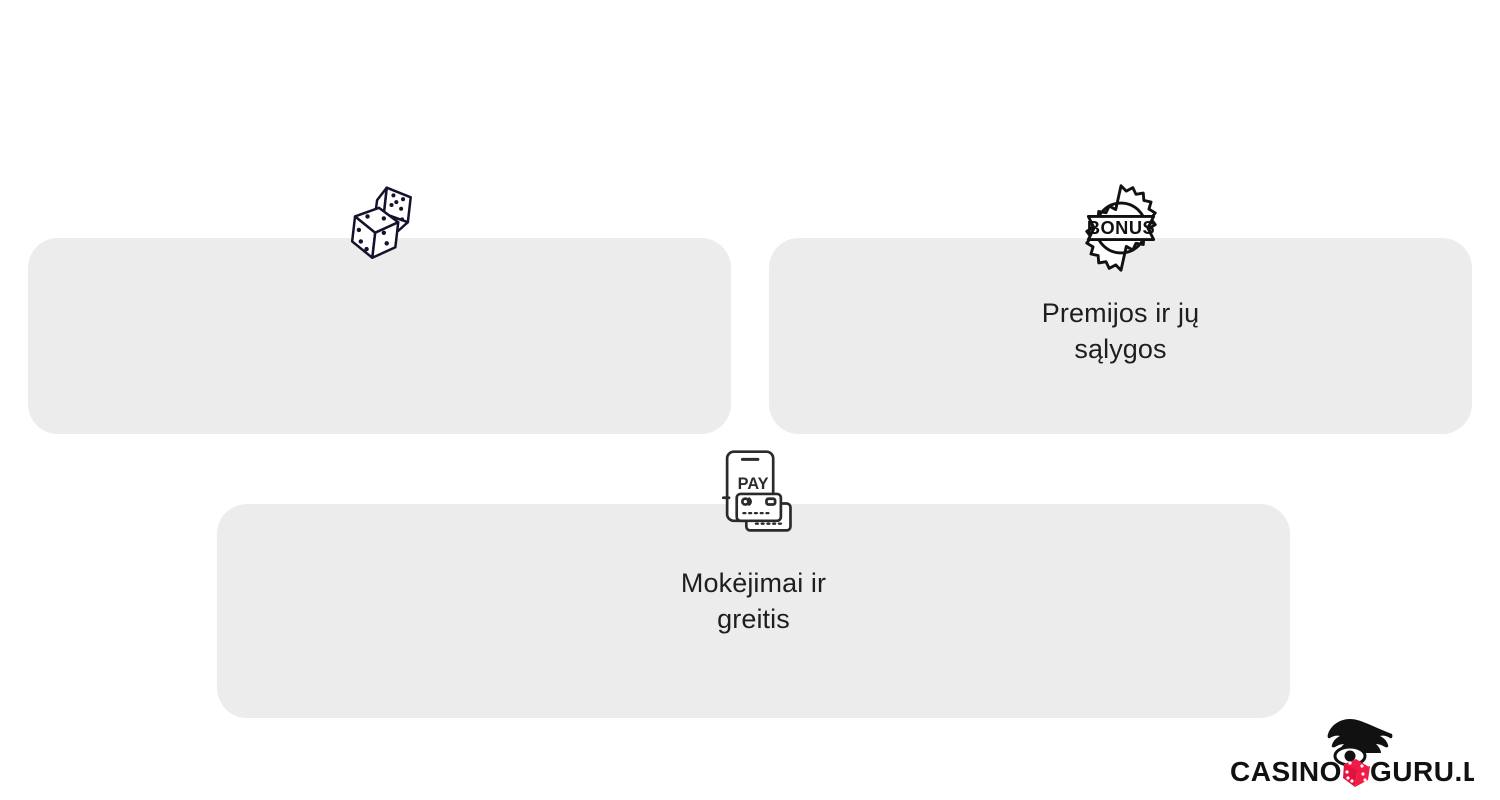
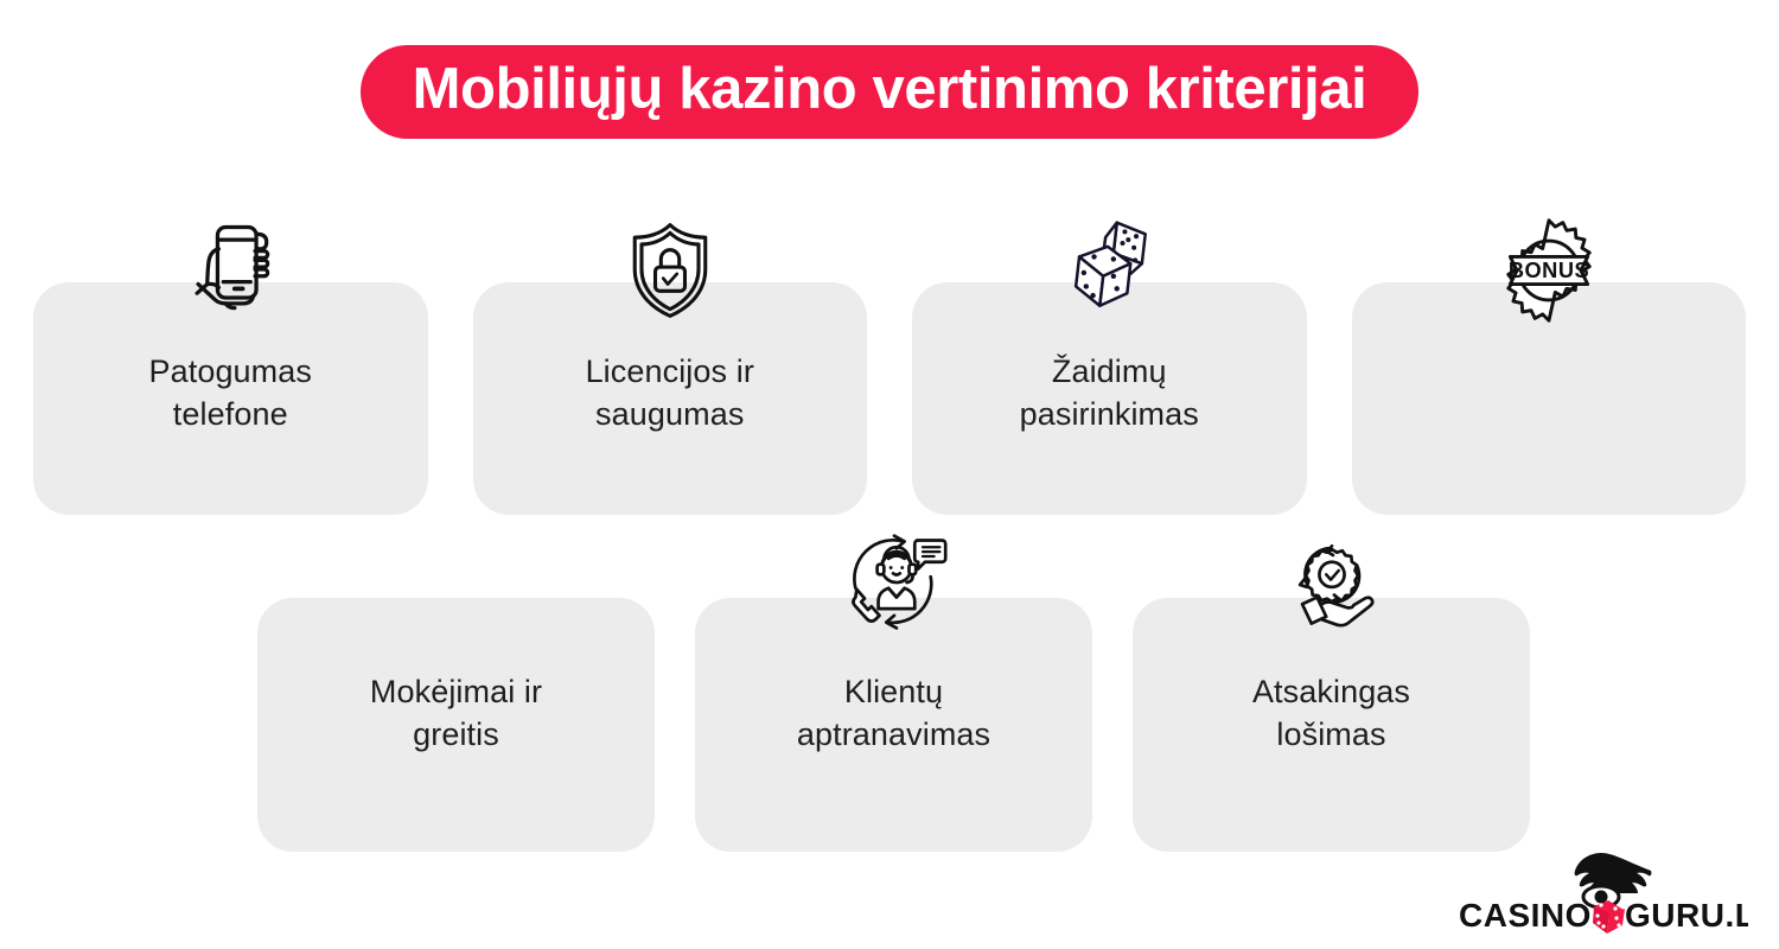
+ Mobiliųjų kazino vertinimo kriterijai
+ Patogumas
+ telefone
+ Licencijos ir
+ saugumas
+ Žaidimų
+ pasirinkimas
  BONUS
- Premijos ir jų
- sąlygos
- PAY
  Mokėjimai ir
  greitis
+ Klientų
+ aptranavimas
+ Atsakingas
+ lošimas
  CASINO
  GURU.L
